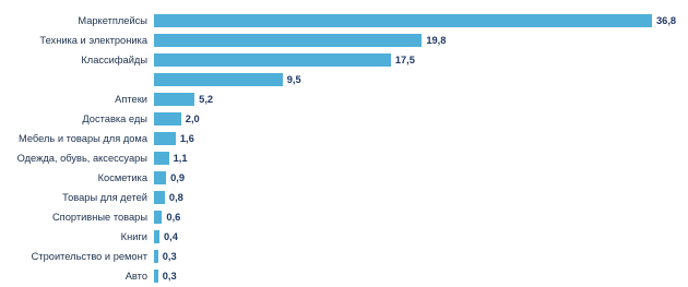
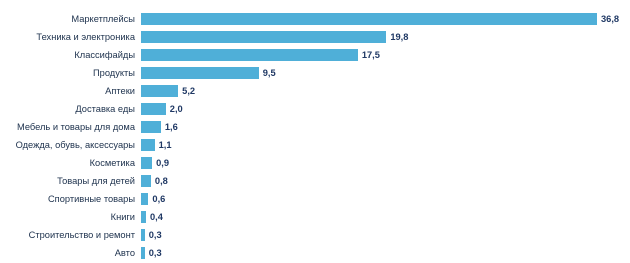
  Маркетплейсы
  36,8
  Техника и электроника
  19,8
  Классифайды
  17,5
+ Продукты
  9,5
  Аптеки
  5,2
  Доставка еды
  2,0
  Мебель и товары для дома
  1,6
  Одежда, обувь, аксессуары
  1,1
  Косметика
  0,9
  Товары для детей
  0,8
  Спортивные товары
  0,6
  Книги
  0,4
  Строительство и ремонт
  0,3
  Авто
  0,3
